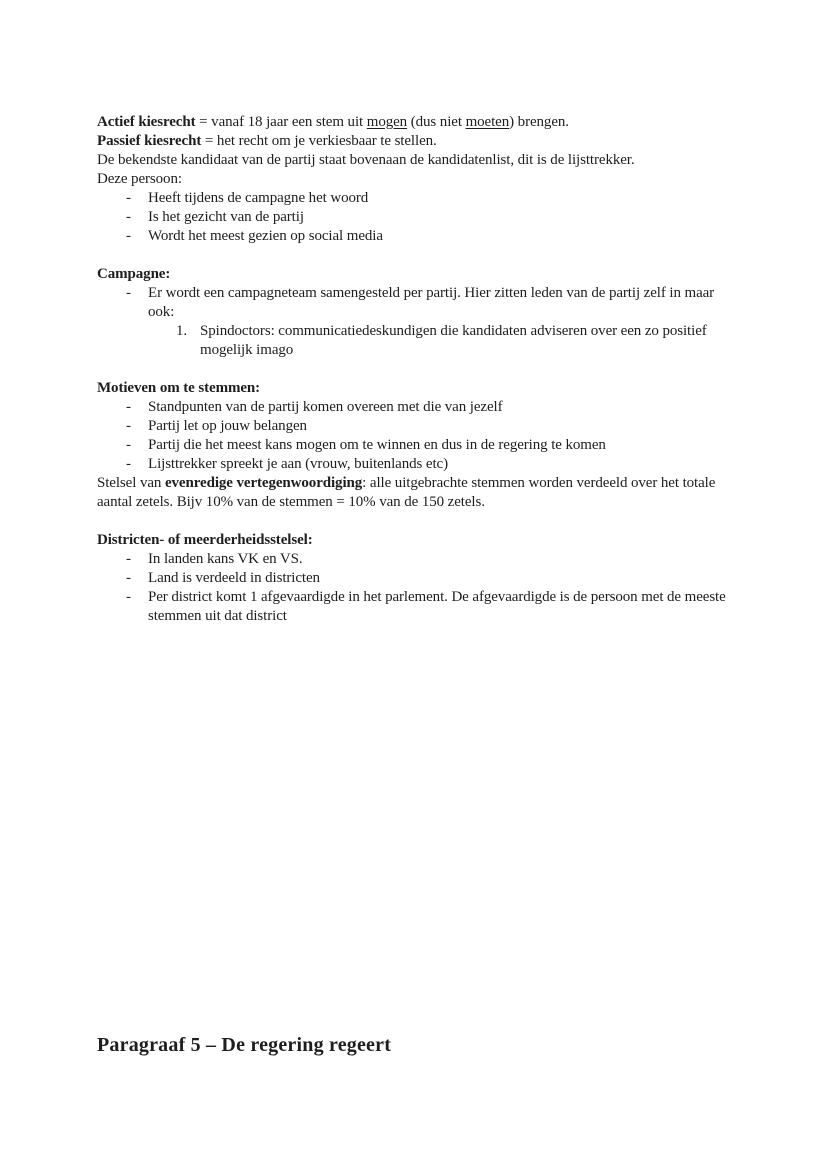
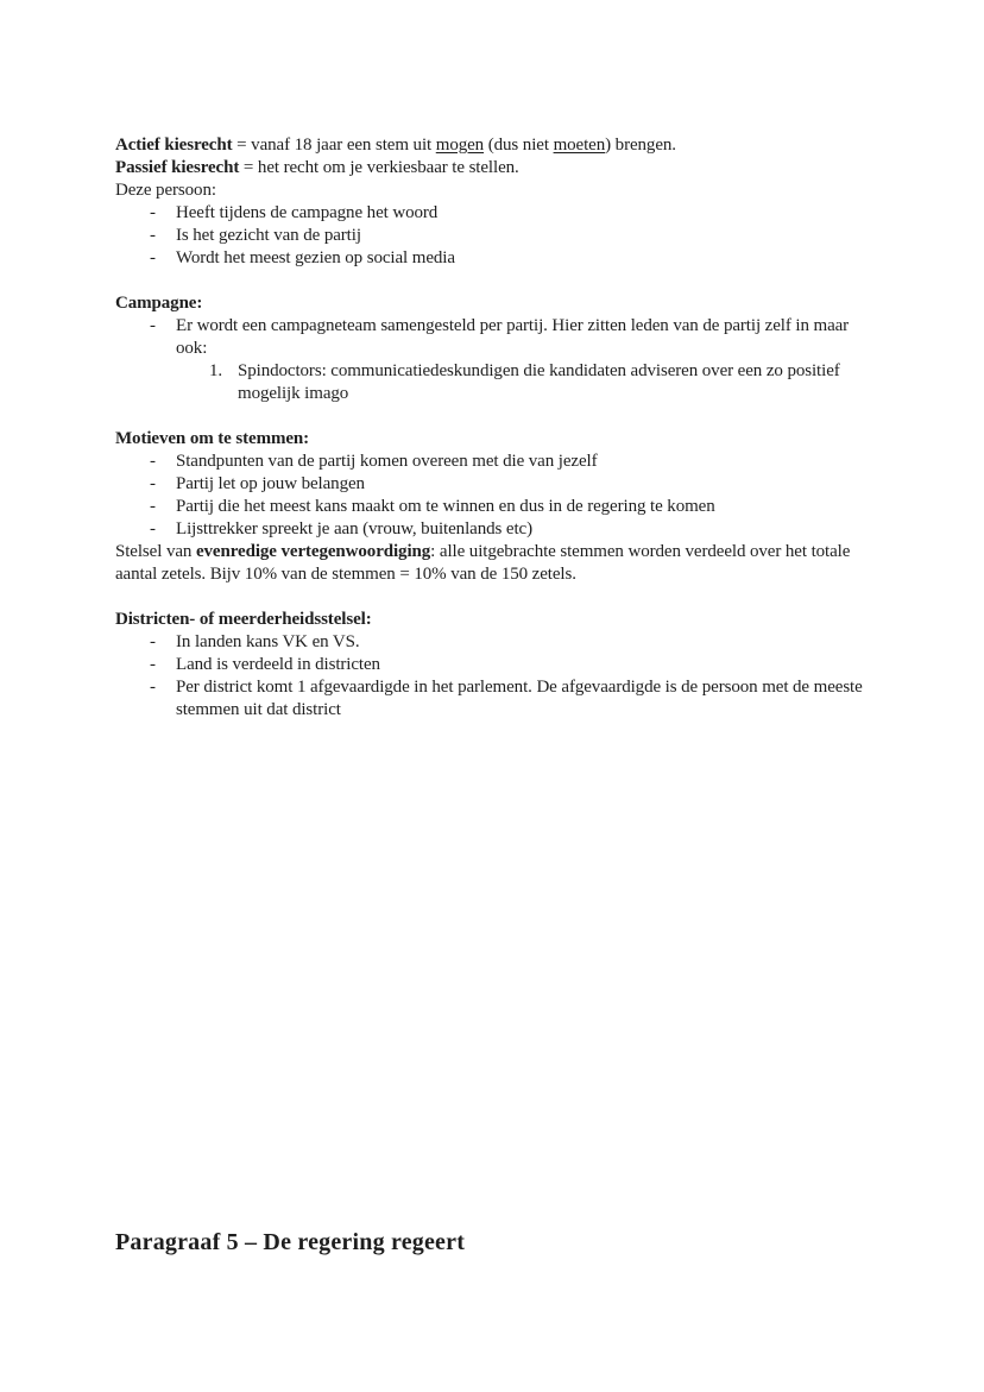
  Actief kiesrecht = vanaf 18 jaar een stem uit mogen (dus niet moeten) brengen.
  Passief kiesrecht = het recht om je verkiesbaar te stellen.
- De bekendste kandidaat van de partij staat bovenaan de kandidatenlist, dit is de lijsttrekker.
  Deze persoon:
  -
  Heeft tijdens de campagne het woord
  -
  Is het gezicht van de partij
  -
  Wordt het meest gezien op social media
  Campagne:
  -
  Er wordt een campagneteam samengesteld per partij. Hier zitten leden van de partij zelf in maar ook:
  1.
  Spindoctors: communicatiedeskundigen die kandidaten adviseren over een zo positief mogelijk imago
  Motieven om te stemmen:
  -
  Standpunten van de partij komen overeen met die van jezelf
  -
  Partij let op jouw belangen
  -
- Partij die het meest kans mogen om te winnen en dus in de regering te komen
+ Partij die het meest kans maakt om te winnen en dus in de regering te komen
  -
  Lijsttrekker spreekt je aan (vrouw, buitenlands etc)
  Stelsel van evenredige vertegenwoordiging: alle uitgebrachte stemmen worden verdeeld over het totale aantal zetels. Bijv 10% van de stemmen = 10% van de 150 zetels.
  Districten- of meerderheidsstelsel:
  -
  In landen kans VK en VS.
  -
  Land is verdeeld in districten
  -
  Per district komt 1 afgevaardigde in het parlement. De afgevaardigde is de persoon met de meeste stemmen uit dat district
  Paragraaf 5 – De regering regeert
